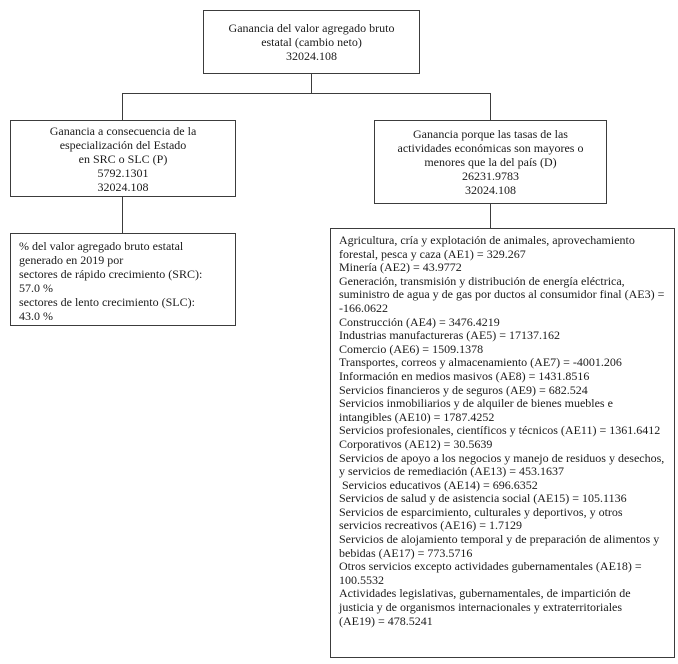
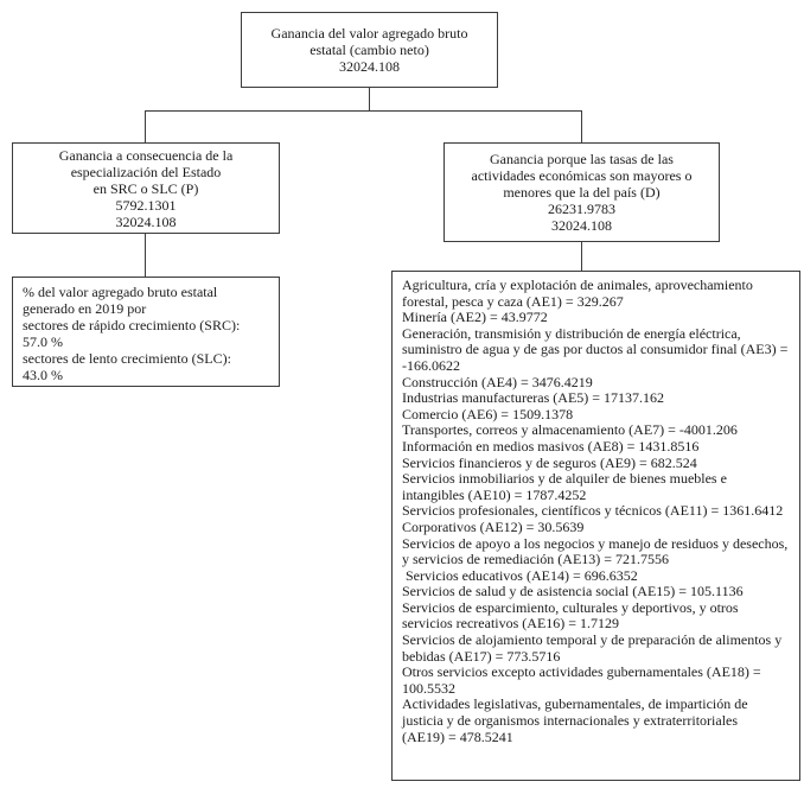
  Ganancia del valor agregado bruto
  estatal (cambio neto)
  32024.108
  Ganancia a consecuencia de la
  especialización del Estado
  en SRC o SLC (P)
  5792.1301
  32024.108
  Ganancia porque las tasas de las
  actividades económicas son mayores o
  menores que la del país (D)
  26231.9783
  32024.108
  % del valor agregado bruto estatal
  generado en 2019 por
  sectores de rápido crecimiento (SRC):
  57.0 %
  sectores de lento crecimiento (SLC):
  43.0 %
  Agricultura, cría y explotación de animales, aprovechamiento forestal, pesca y caza (AE1) = 329.267
  Minería (AE2) = 43.9772
  Generación, transmisión y distribución de energía eléctrica, suministro de agua y de gas por ductos al consumidor final (AE3) = -166.0622
  Construcción (AE4) = 3476.4219
  Industrias manufactureras (AE5) = 17137.162
  Comercio (AE6) = 1509.1378
  Transportes, correos y almacenamiento (AE7) = -4001.206
  Información en medios masivos (AE8) = 1431.8516
  Servicios financieros y de seguros (AE9) = 682.524
  Servicios inmobiliarios y de alquiler de bienes muebles e intangibles (AE10) = 1787.4252
  Servicios profesionales, científicos y técnicos (AE11) = 1361.6412
  Corporativos (AE12) = 30.5639
- Servicios de apoyo a los negocios y manejo de residuos y desechos, y servicios de remediación (AE13) = 453.1637
+ Servicios de apoyo a los negocios y manejo de residuos y desechos, y servicios de remediación (AE13) = 721.7556
  Servicios educativos (AE14) = 696.6352
  Servicios de salud y de asistencia social (AE15) = 105.1136
  Servicios de esparcimiento, culturales y deportivos, y otros servicios recreativos (AE16) = 1.7129
  Servicios de alojamiento temporal y de preparación de alimentos y bebidas (AE17) = 773.5716
  Otros servicios excepto actividades gubernamentales (AE18) = 100.5532
  Actividades legislativas, gubernamentales, de impartición de justicia y de organismos internacionales y extraterritoriales
  (AE19) = 478.5241
